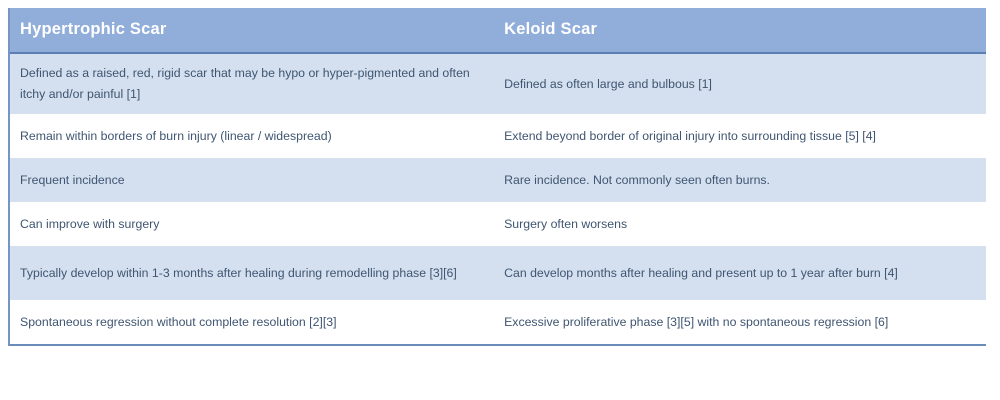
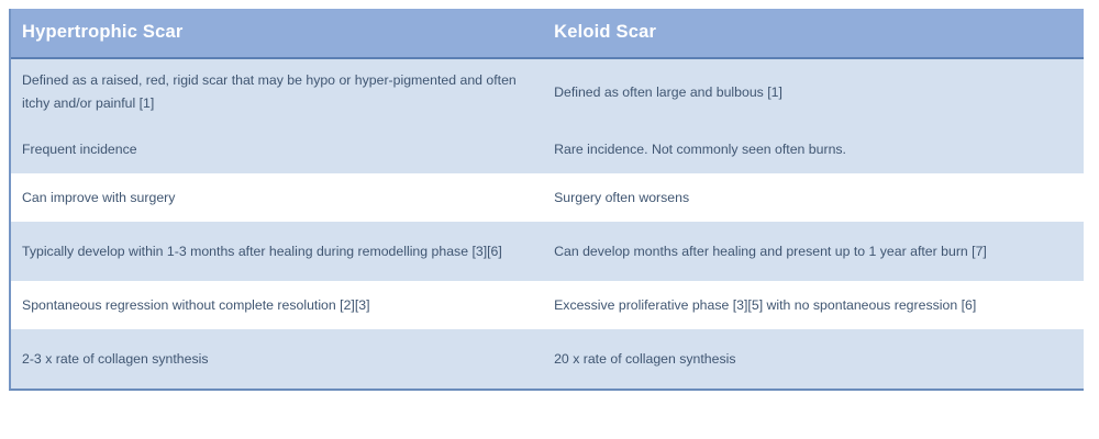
  Hypertrophic Scar	Keloid Scar
  Defined as a raised, red, rigid scar that may be hypo or hyper-pigmented and often itchy and/or painful [1]	Defined as often large and bulbous [1]
- Remain within borders of burn injury (linear / widespread)	Extend beyond border of original injury into surrounding tissue [5] [4]
  Frequent incidence	Rare incidence. Not commonly seen often burns.
  Can improve with surgery	Surgery often worsens
- Typically develop within 1-3 months after healing during remodelling phase [3][6]	Can develop months after healing and present up to 1 year after burn [4]
+ Typically develop within 1-3 months after healing during remodelling phase [3][6]	Can develop months after healing and present up to 1 year after burn [7]
  Spontaneous regression without complete resolution [2][3]	Excessive proliferative phase [3][5] with no spontaneous regression [6]
+ 2-3 x rate of collagen synthesis	20 x rate of collagen synthesis
